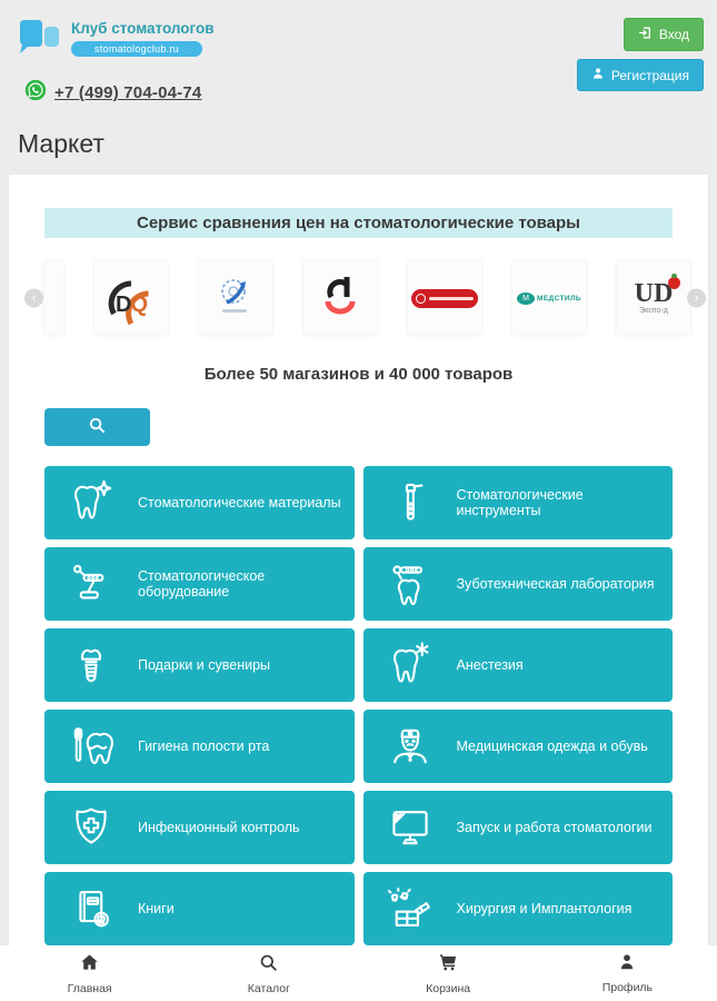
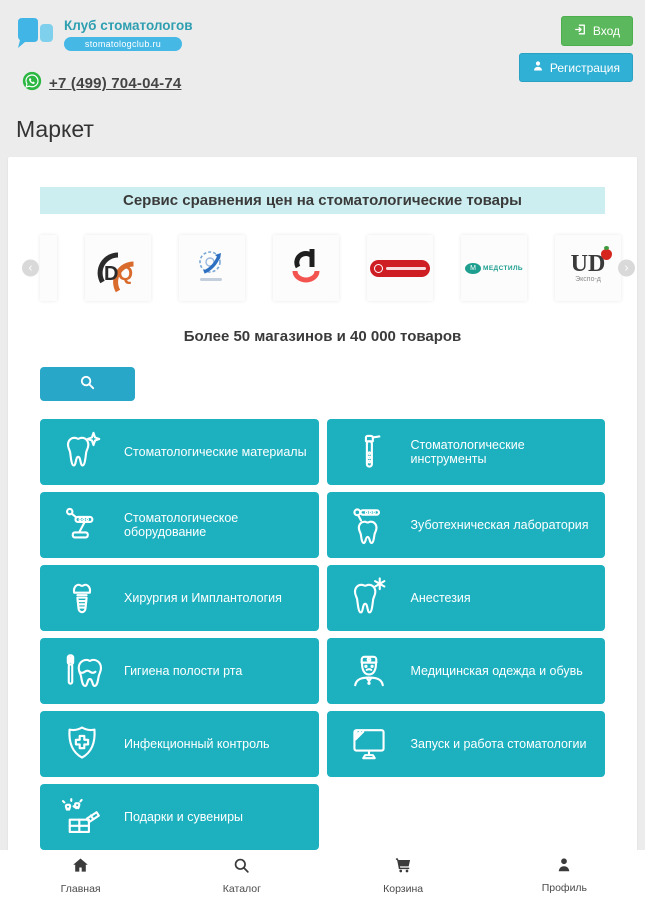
  Клуб стоматологов
  stomatologclub.ru
  +7 (499) 704-04-74
  Вход
  Регистрация
  Маркет
  Сервис сравнения цен на стоматологические товары
  ‹
  DQ
  UD
  ›
  Более 50 магазинов и 40 000 товаров
  Стоматологические материалы
  Стоматологические инструменты
  Стоматологическое оборудование
  Зуботехническая лаборатория
- Подарки и сувениры
+ Хирургия и Имплантология
  Анестезия
  Гигиена полости рта
  Медицинская одежда и обувь
  Инфекционный контроль
  Запуск и работа стоматологии
- Книги
- Хирургия и Имплантология
+ Подарки и сувениры
  Главная
  Каталог
  Корзина
  Профиль
